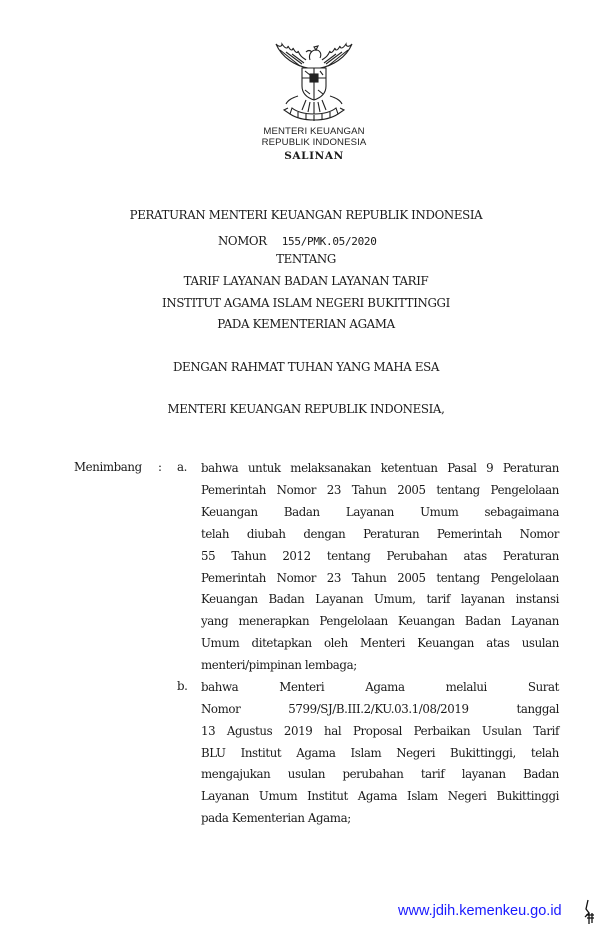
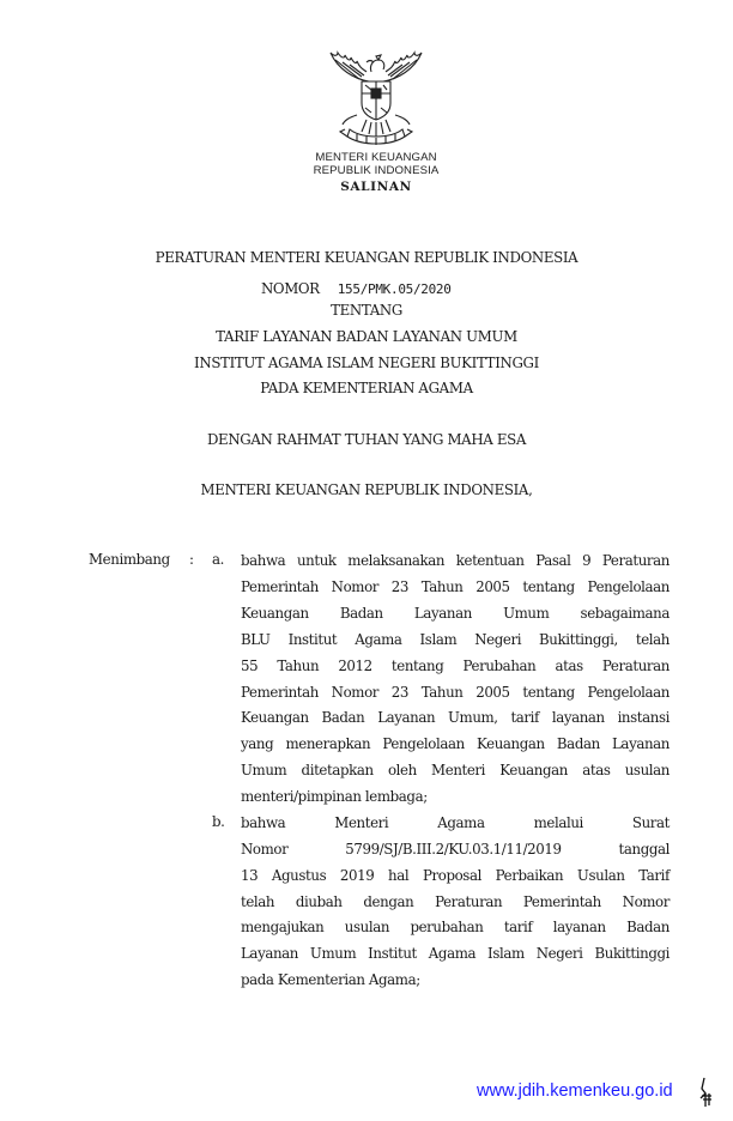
  MENTERI KEUANGAN
  REPUBLIK INDONESIA
  SALINAN
  PERATURAN MENTERI KEUANGAN REPUBLIK INDONESIA
  NOMOR 155/PMK.05/2020
  TENTANG
- TARIF LAYANAN BADAN LAYANAN TARIF
+ TARIF LAYANAN BADAN LAYANAN UMUM
  INSTITUT AGAMA ISLAM NEGERI BUKITTINGGI
  PADA KEMENTERIAN AGAMA
  DENGAN RAHMAT TUHAN YANG MAHA ESA
  MENTERI KEUANGAN REPUBLIK INDONESIA,
  Menimbang
  :
  a.
  bahwa untuk melaksanakan ketentuan Pasal 9 Peraturan
  Pemerintah Nomor 23 Tahun 2005 tentang Pengelolaan
  Keuangan Badan Layanan Umum sebagaimana
- telah diubah dengan Peraturan Pemerintah Nomor
+ BLU Institut Agama Islam Negeri Bukittinggi, telah
  55 Tahun 2012 tentang Perubahan atas Peraturan
  Pemerintah Nomor 23 Tahun 2005 tentang Pengelolaan
  Keuangan Badan Layanan Umum, tarif layanan instansi
  yang menerapkan Pengelolaan Keuangan Badan Layanan
  Umum ditetapkan oleh Menteri Keuangan atas usulan
  menteri/pimpinan lembaga;
  b.
  bahwa Menteri Agama melalui Surat
- Nomor 5799/SJ/B.III.2/KU.03.1/08/2019 tanggal
+ Nomor 5799/SJ/B.III.2/KU.03.1/11/2019 tanggal
  13 Agustus 2019 hal Proposal Perbaikan Usulan Tarif
- BLU Institut Agama Islam Negeri Bukittinggi, telah
+ telah diubah dengan Peraturan Pemerintah Nomor
  mengajukan usulan perubahan tarif layanan Badan
  Layanan Umum Institut Agama Islam Negeri Bukittinggi
  pada Kementerian Agama;
  www.jdih.kemenkeu.go.id
